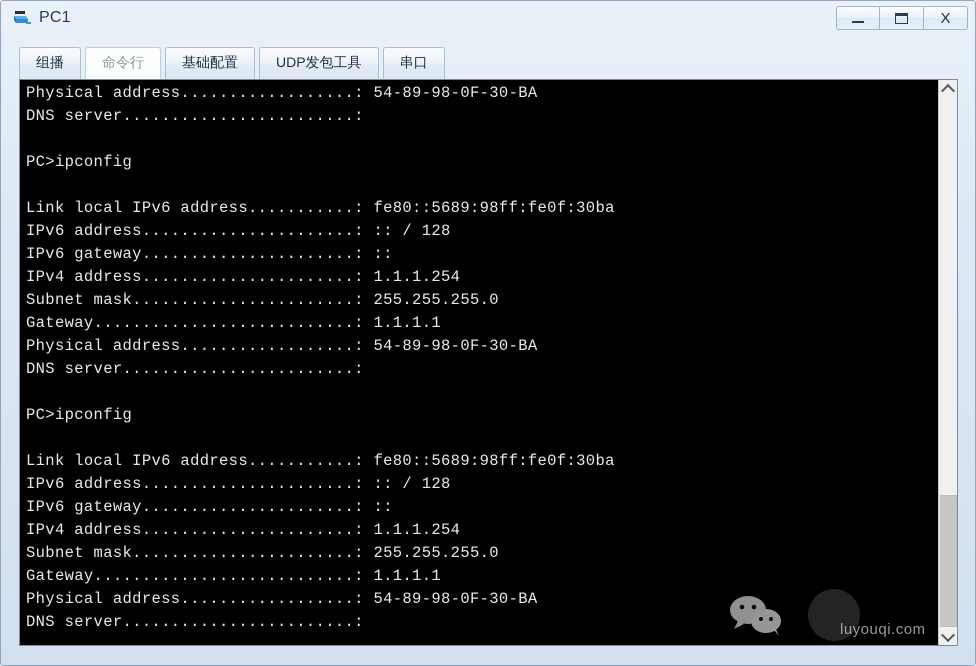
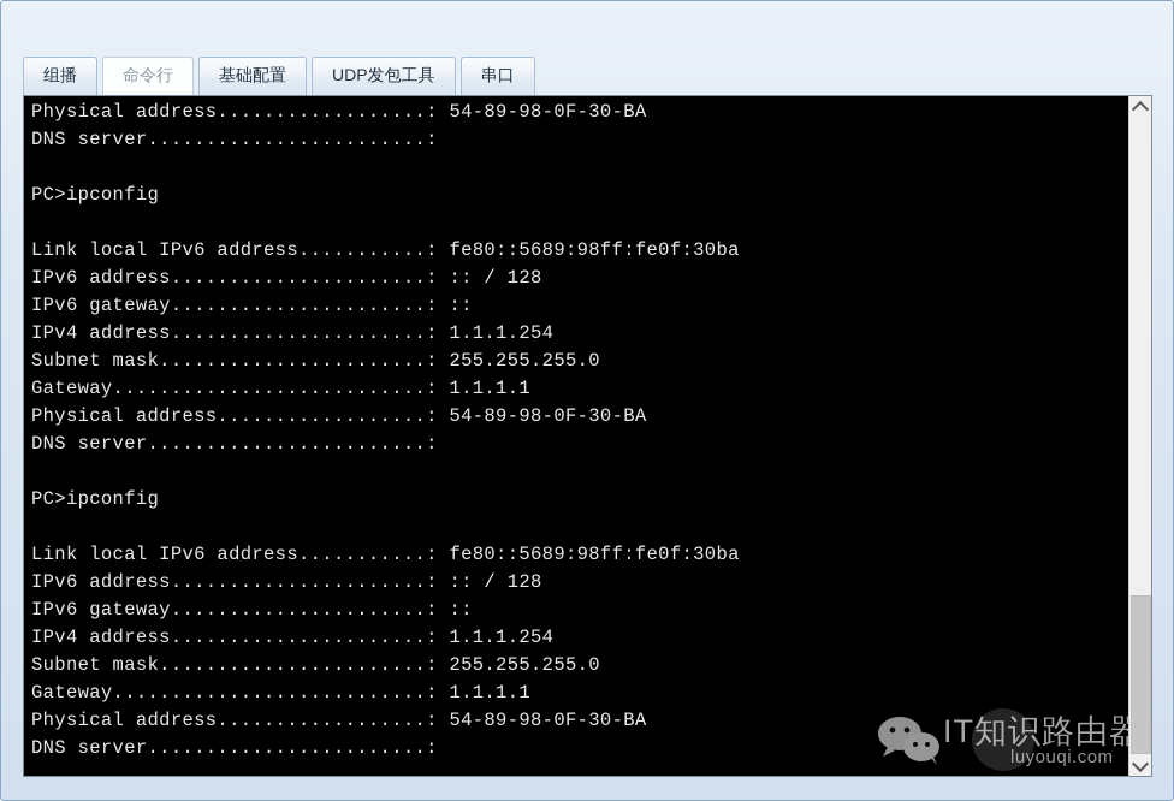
- PC1
- X
  组播
  命令行
  基础配置
  UDP发包工具
  串口
  Physical address..................: 54-89-98-0F-30-BA
  DNS server........................:
  PC>ipconfig
  Link local IPv6 address...........: fe80::5689:98ff:fe0f:30ba
  IPv6 address......................: :: / 128
  IPv6 gateway......................: ::
  IPv4 address......................: 1.1.1.254
  Subnet mask.......................: 255.255.255.0
  Gateway...........................: 1.1.1.1
  Physical address..................: 54-89-98-0F-30-BA
  DNS server........................:
  PC>ipconfig
  Link local IPv6 address...........: fe80::5689:98ff:fe0f:30ba
  IPv6 address......................: :: / 128
  IPv6 gateway......................: ::
  IPv4 address......................: 1.1.1.254
  Subnet mask.......................: 255.255.255.0
  Gateway...........................: 1.1.1.1
  Physical address..................: 54-89-98-0F-30-BA
  DNS server........................:
+ IT知识路由器
  luyouqi.com
